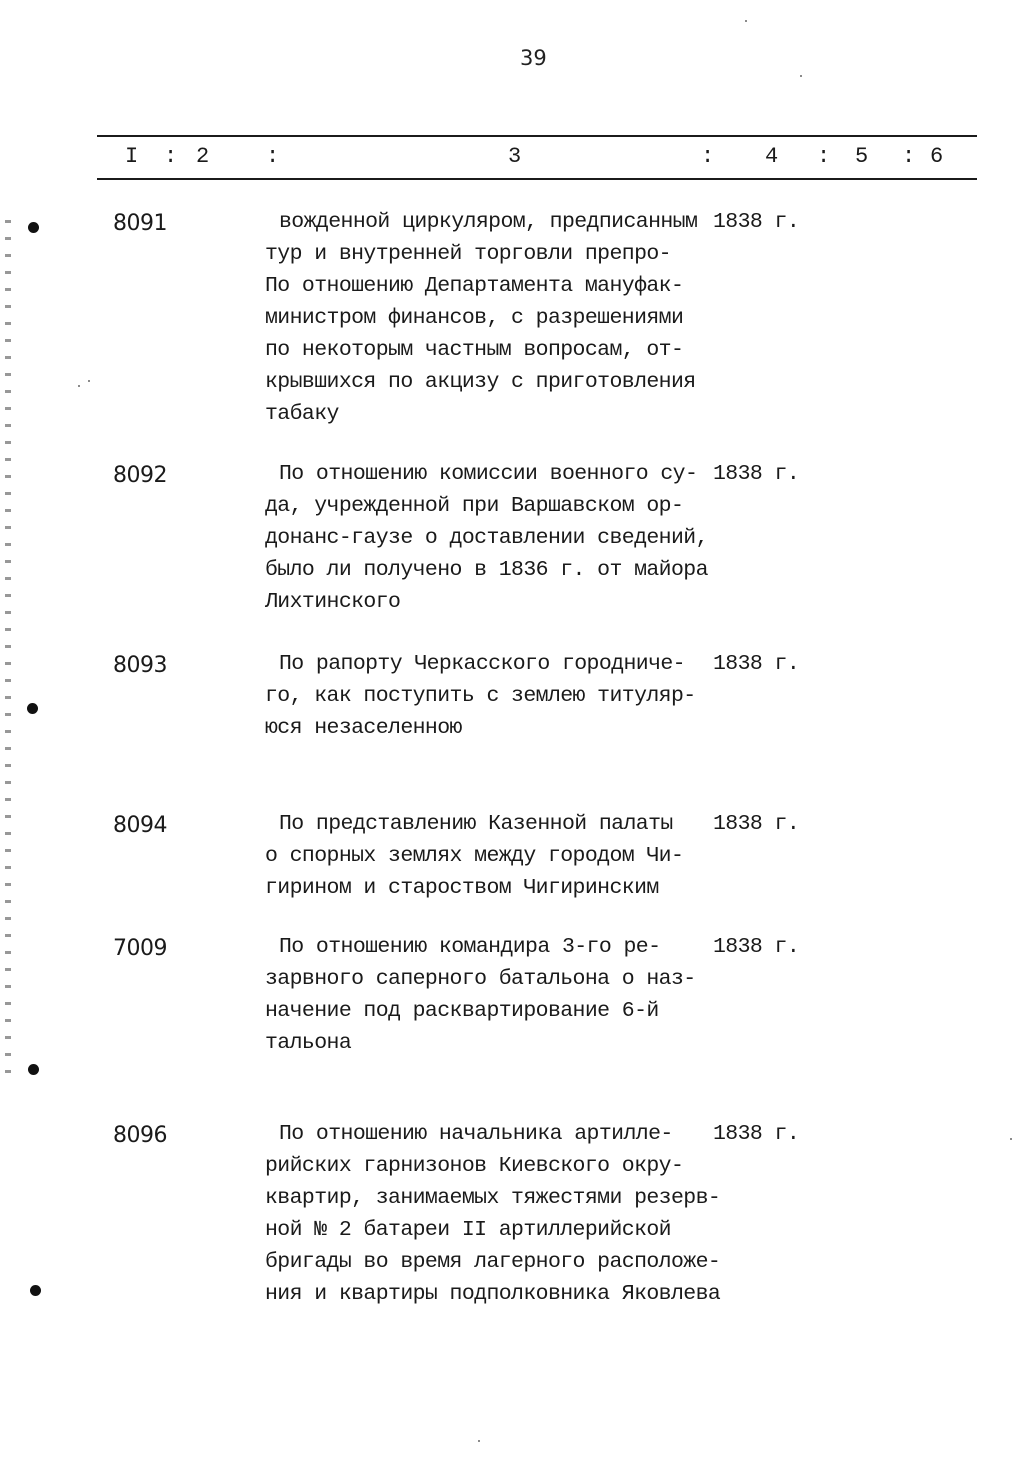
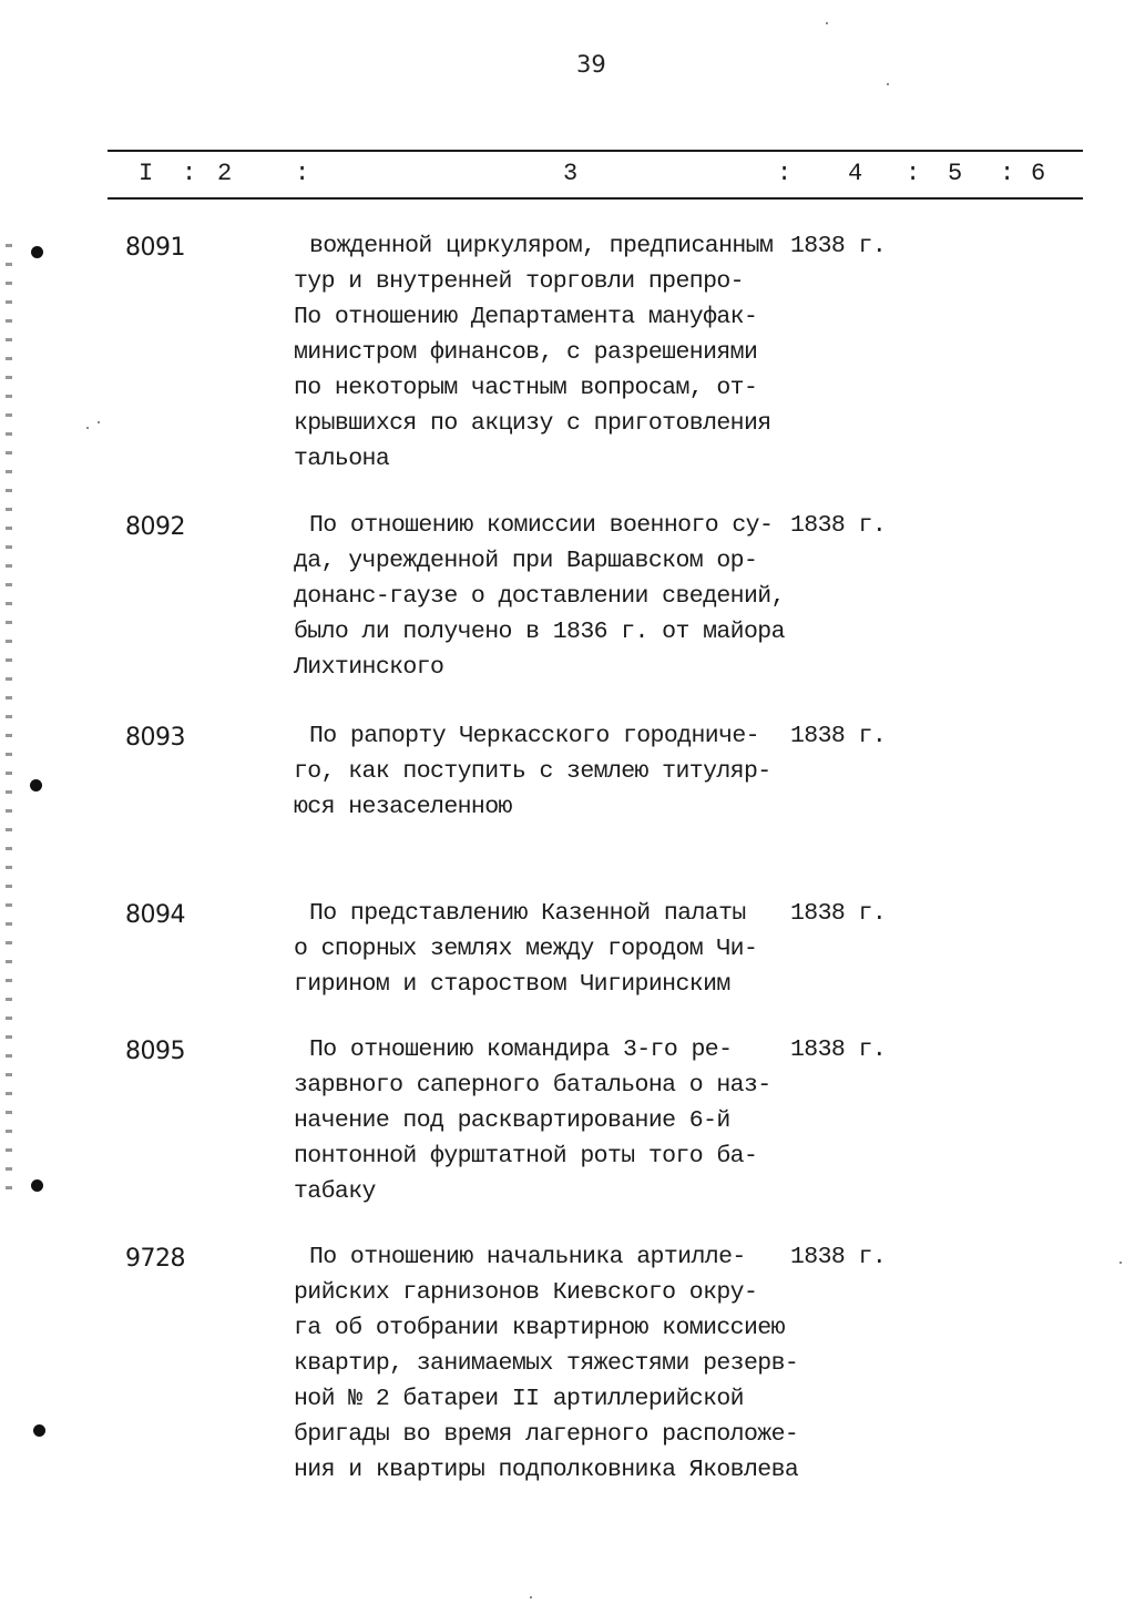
  39
  I
  :
  2
  :
  3
  :
  4
  :
  5
  :
  6
  8091
  вожденной циркуляром, предписанным
  тур и внутренней торговли препро-
  По отношению Департамента мануфак-
  министром финансов, с разрешениями
  по некоторым частным вопросам, от-
  крывшихся по акцизу с приготовления
- табаку
+ тальона
  1838 г.
  8092
  По отношению комиссии военного су-
  да, учрежденной при Варшавском ор-
  донанс-гаузе о доставлении сведений,
  было ли получено в 1836 г. от майора
  Лихтинского
  1838 г.
  8093
  По рапорту Черкасского городниче-
  го, как поступить с землею титуляр-
  юся незаселенною
  1838 г.
  8094
  По представлению Казенной палаты
  о спорных землях между городом Чи-
  гирином и староством Чигиринским
  1838 г.
- 7009
+ 8095
  По отношению командира 3-го ре-
  зарвного саперного батальона о наз-
  начение под расквартирование 6-й
+ понтонной фурштатной роты того ба-
- тальона
+ табаку
  1838 г.
- 8096
+ 9728
  По отношению начальника артилле-
  рийских гарнизонов Киевского окру-
+ га об отобрании квартирною комиссиею
  квартир, занимаемых тяжестями резерв-
  ной № 2 батареи II артиллерийской
  бригады во время лагерного расположе-
  ния и квартиры подполковника Яковлева
  1838 г.
